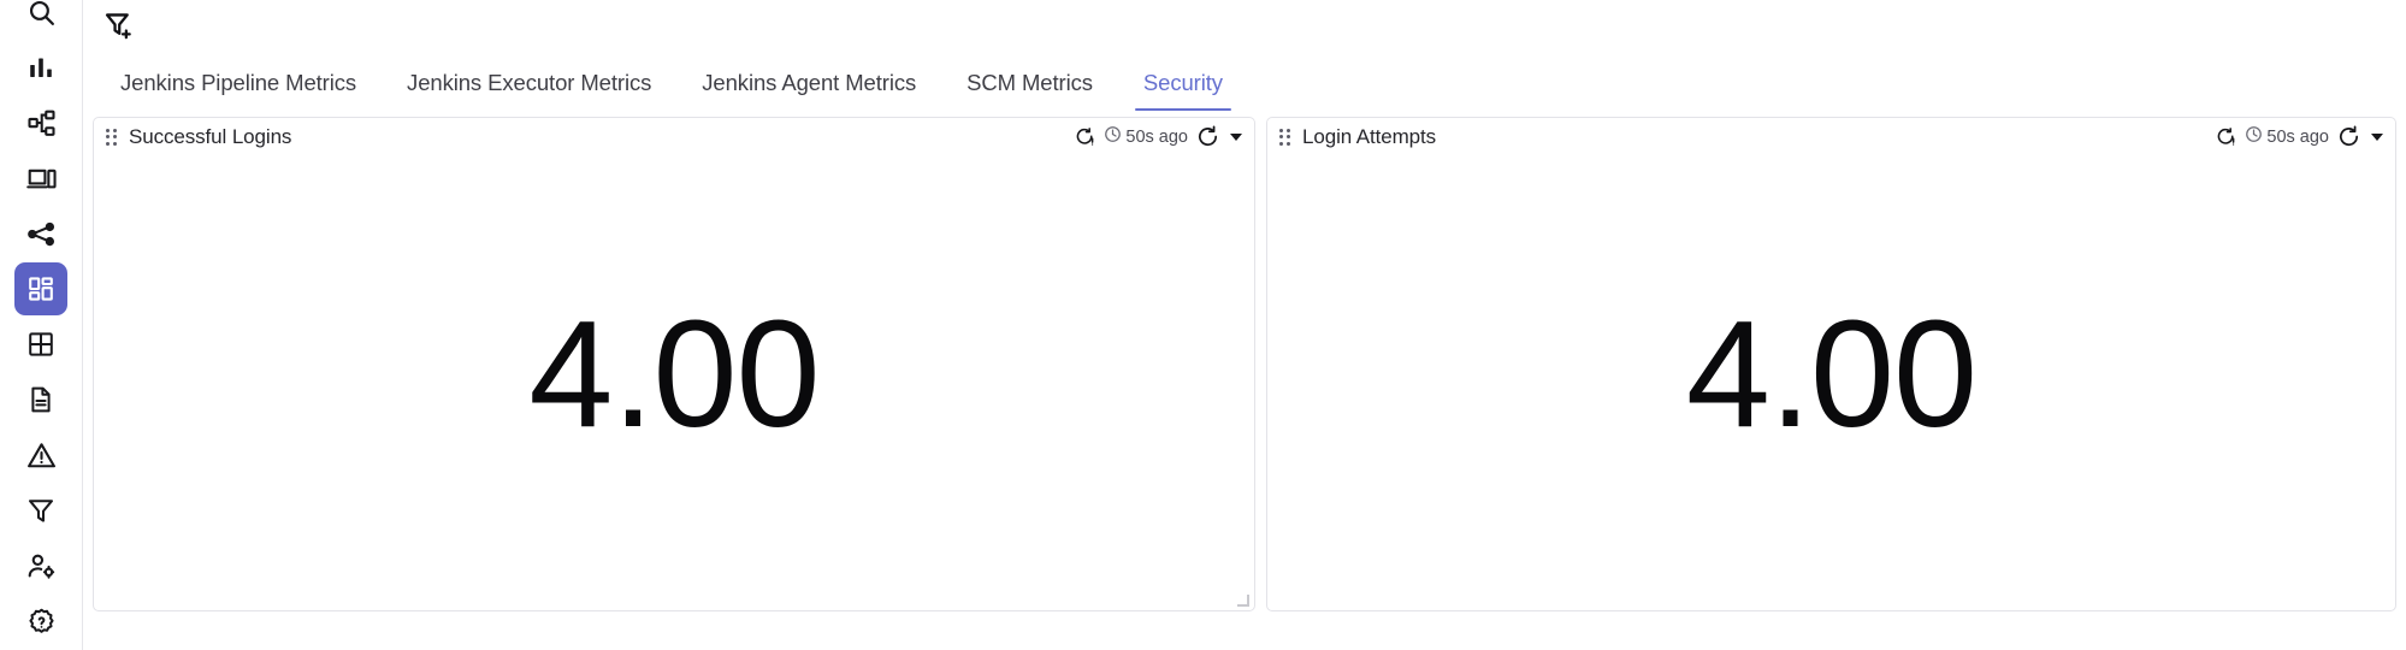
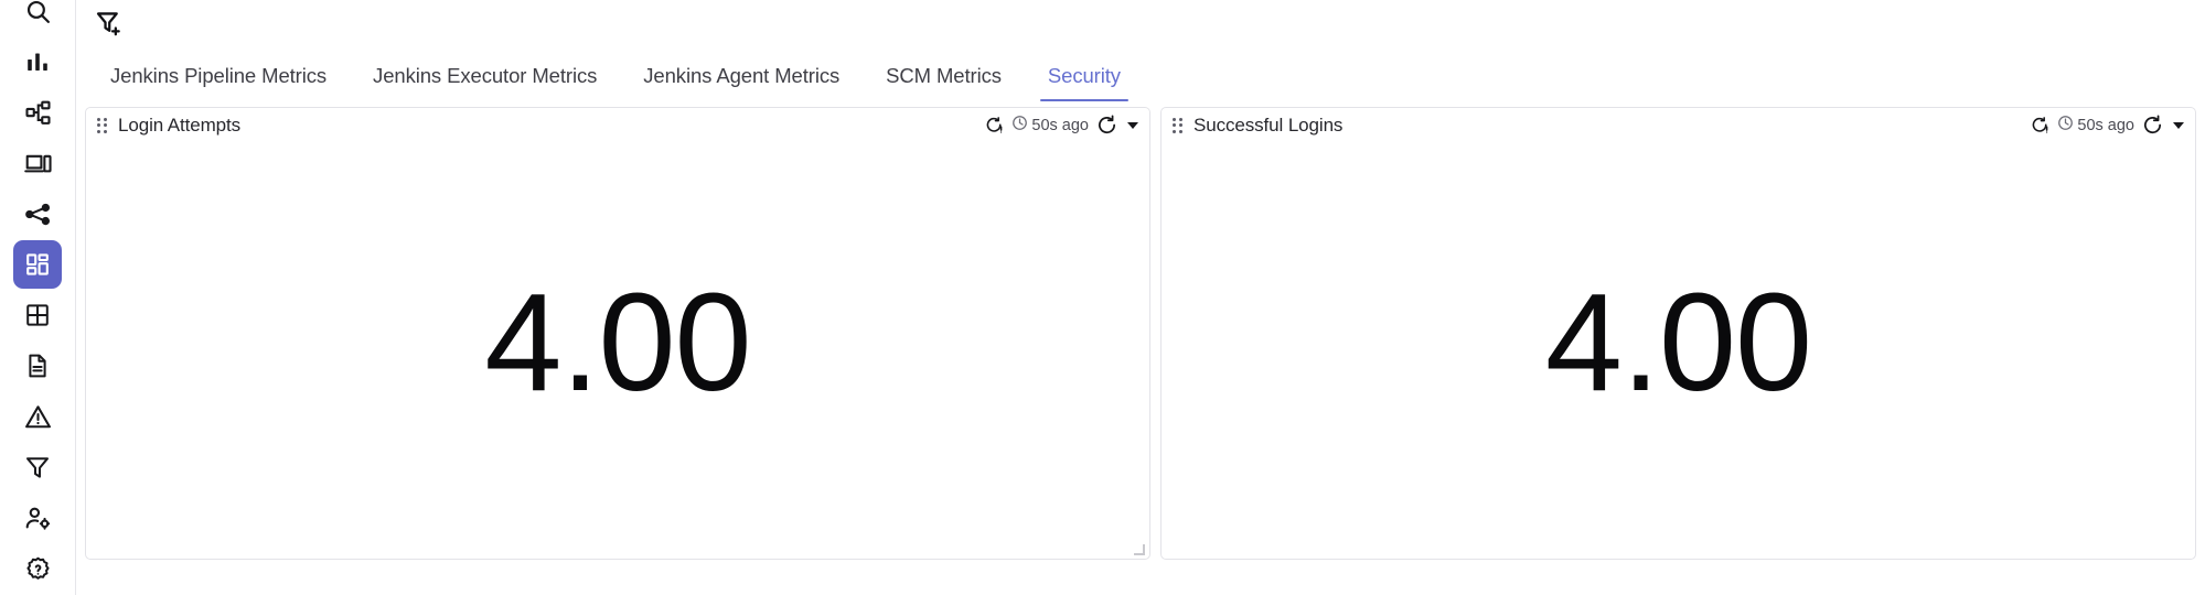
  Jenkins Pipeline Metrics
  Jenkins Executor Metrics
  Jenkins Agent Metrics
  SCM Metrics
  Security
- Successful Logins
+ Login Attempts
  50s ago
  4.00
- Login Attempts
+ Successful Logins
  50s ago
  4.00
